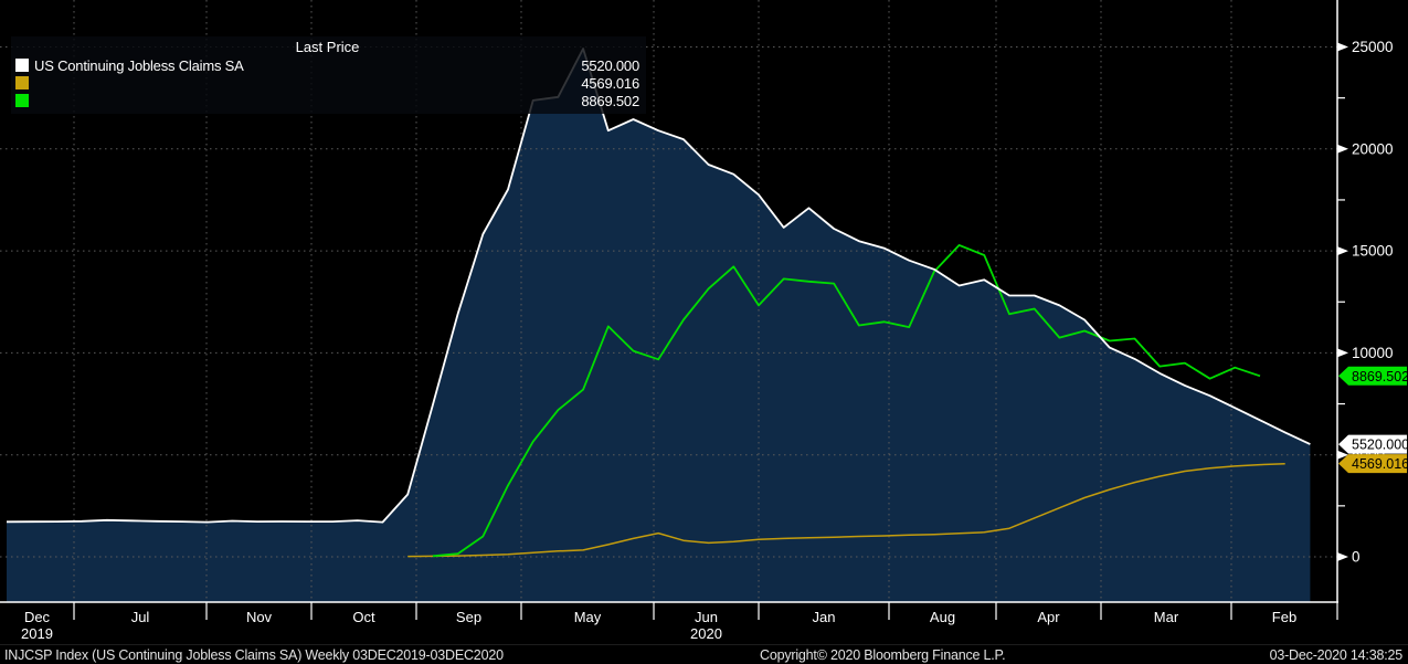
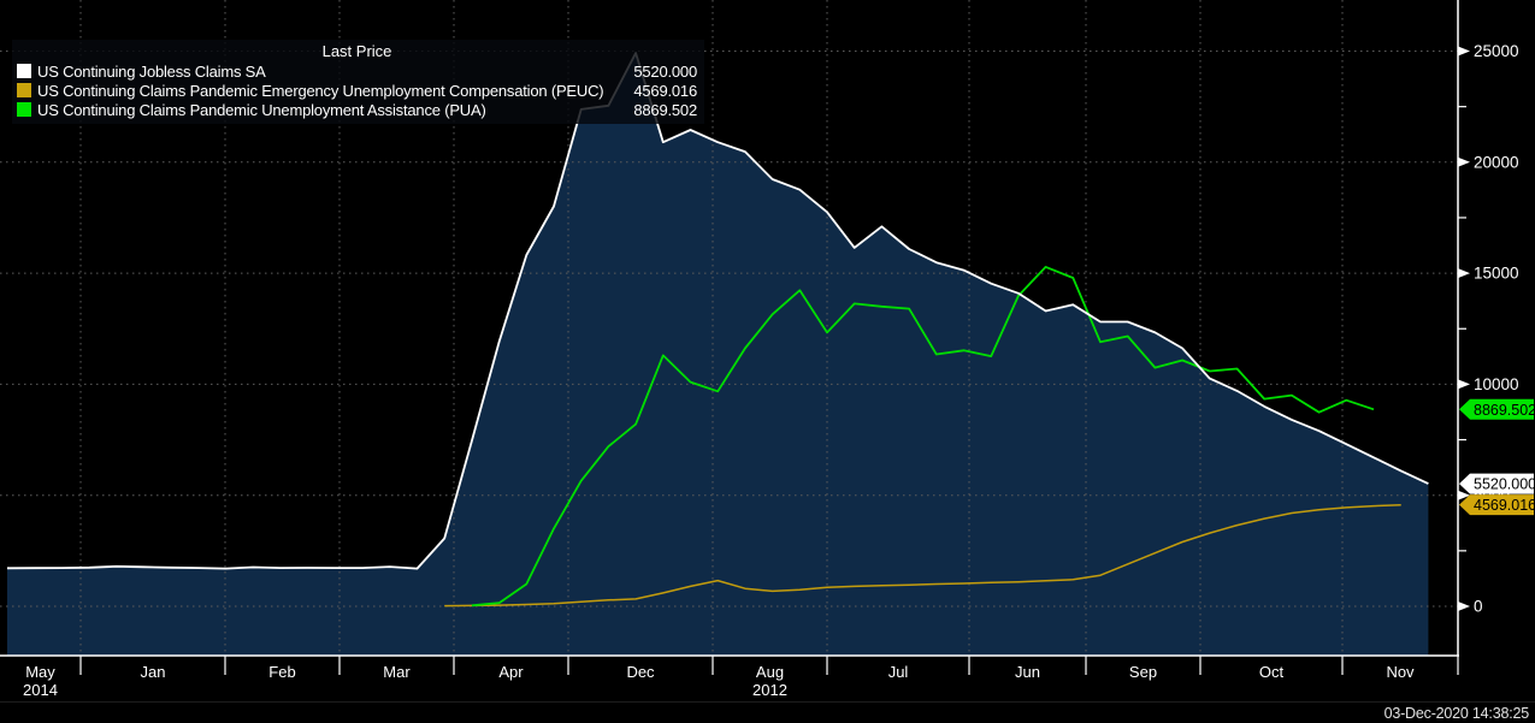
- Dec
+ May
- Jul
+ Jan
- Nov
+ Feb
- Oct
+ Mar
- Sep
+ Apr
- May
+ Dec
- Jun
+ Aug
- Jan
+ Jul
- Aug
+ Jun
- Apr
+ Sep
- Mar
+ Oct
- Feb
+ Nov
- 2019
+ 2014
- 2020
+ 2012
  0
  10000
  15000
  20000
  25000
  8869.502
  5520.000
  4569.016
  Last Price
  US Continuing Jobless Claims SA
  5520.000
+ US Continuing Claims Pandemic Emergency Unemployment Compensation (PEUC)
  4569.016
+ US Continuing Claims Pandemic Unemployment Assistance (PUA)
  8869.502
- INJCSP Index (US Continuing Jobless Claims SA) Weekly 03DEC2019-03DEC2020
- Copyright© 2020 Bloomberg Finance L.P.
  03-Dec-2020 14:38:25
